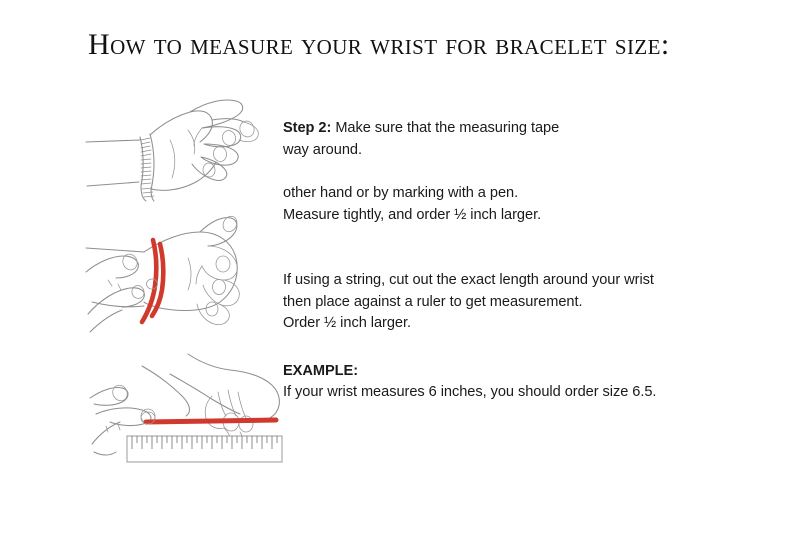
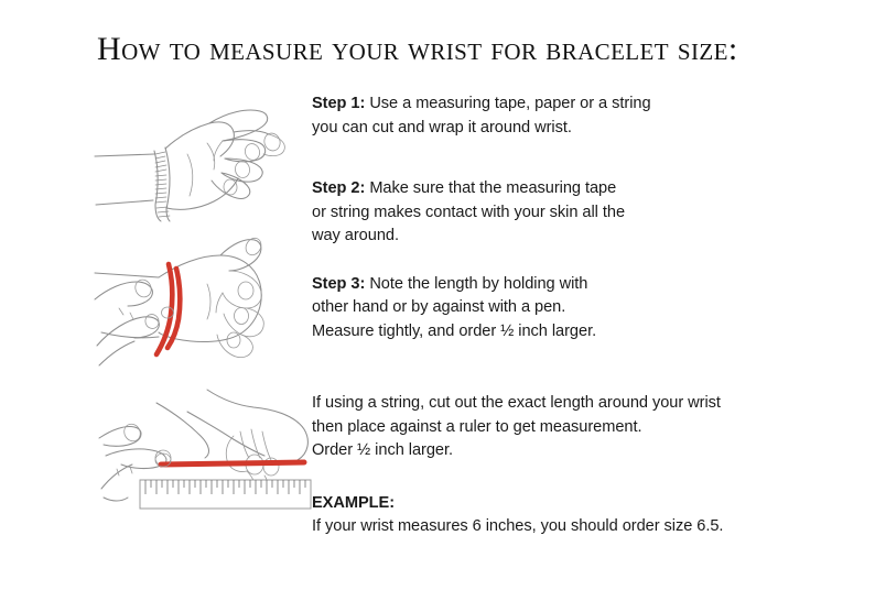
  How to measure your wrist for bracelet size:
+ Step 1: Use a measuring tape, paper or a string
+ you can cut and wrap it around wrist.
  Step 2: Make sure that the measuring tape
+ or string makes contact with your skin all the
  way around.
+ Step 3: Note the length by holding with
- other hand or by marking with a pen.
+ other hand or by against with a pen.
  Measure tightly, and order ½ inch larger.
  If using a string, cut out the exact length around your wrist
  then place against a ruler to get measurement.
  Order ½ inch larger.
  EXAMPLE:
  If your wrist measures 6 inches, you should order size 6.5.
